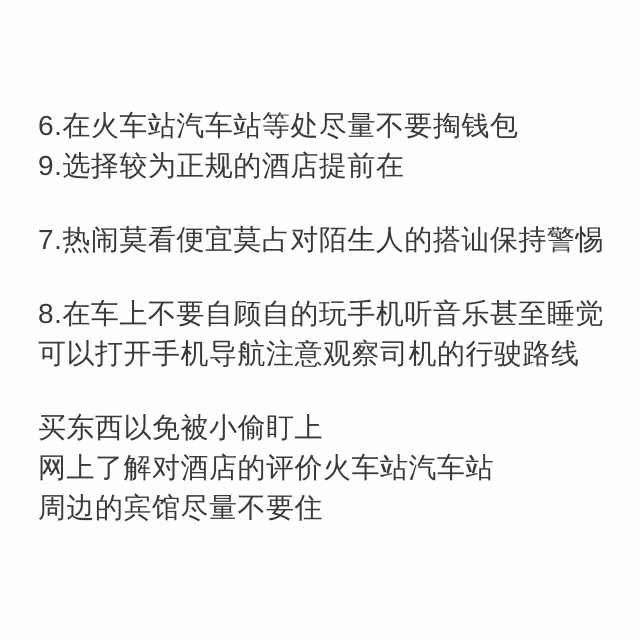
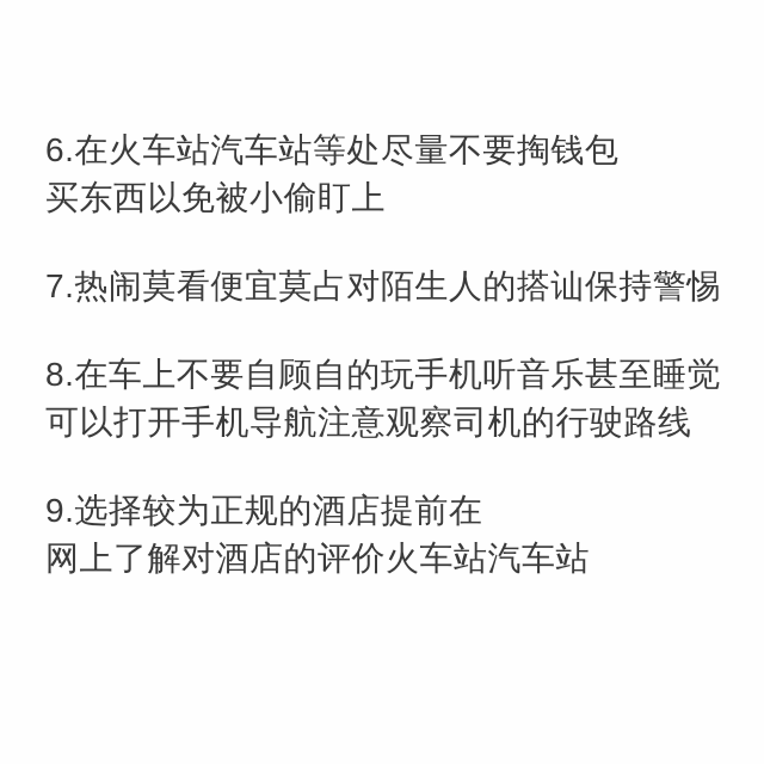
  6.在火车站汽车站等处尽量不要掏钱包
- 9.选择较为正规的酒店提前在
+ 买东西以免被小偷盯上
  7.热闹莫看便宜莫占对陌生人的搭讪保持警惕
  8.在车上不要自顾自的玩手机听音乐甚至睡觉
  可以打开手机导航注意观察司机的行驶路线
- 买东西以免被小偷盯上
+ 9.选择较为正规的酒店提前在
  网上了解对酒店的评价火车站汽车站
- 周边的宾馆尽量不要住
